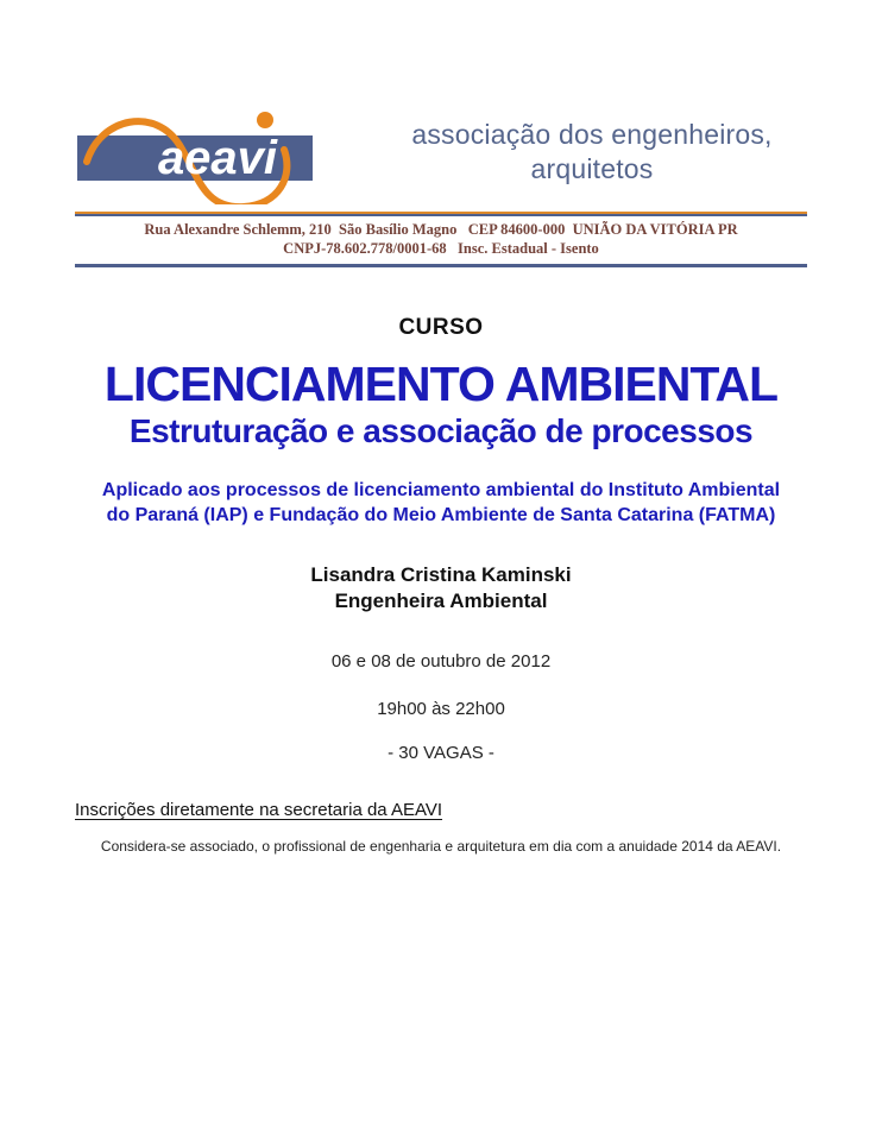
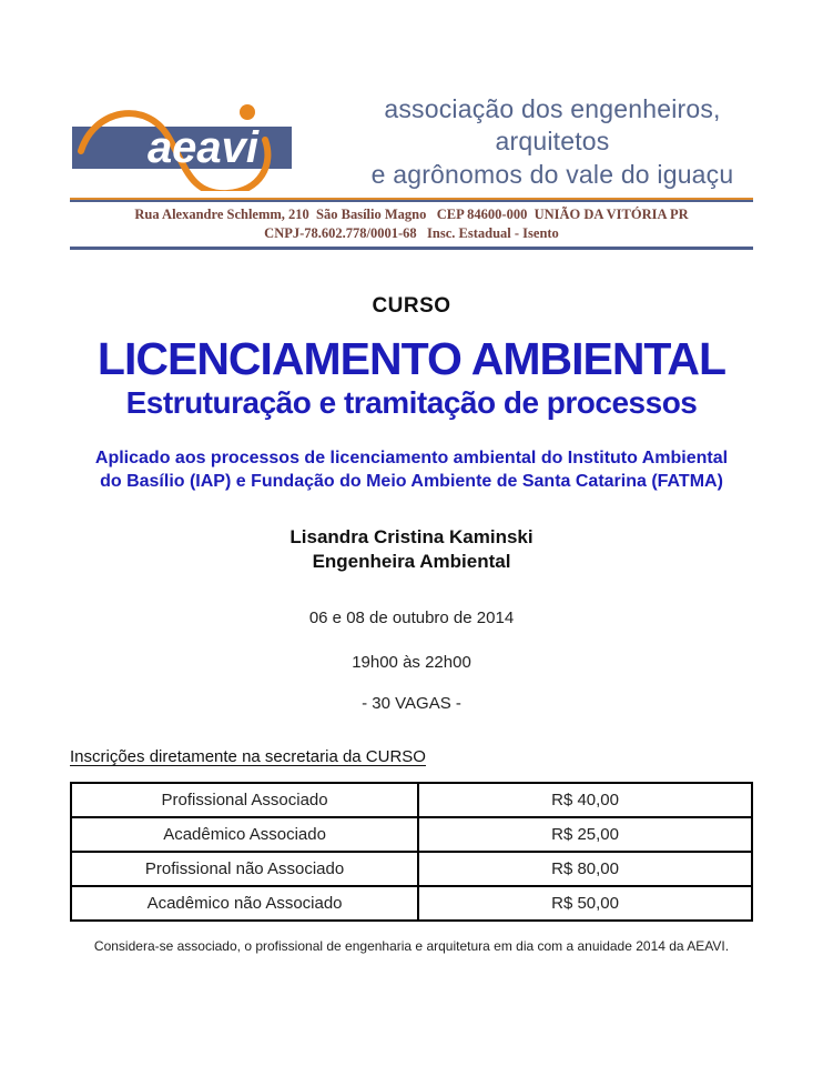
  aeavi
  associação dos engenheiros, arquitetos
+ e agrônomos do vale do iguaçu
  Rua Alexandre Schlemm, 210 São Basílio Magno CEP 84600-000 UNIÃO DA VITÓRIA PR
  CNPJ-78.602.778/0001-68 Insc. Estadual - Isento
  CURSO
  LICENCIAMENTO AMBIENTAL
- Estruturação e associação de processos
+ Estruturação e tramitação de processos
  Aplicado aos processos de licenciamento ambiental do Instituto Ambiental
- do Paraná (IAP) e Fundação do Meio Ambiente de Santa Catarina (FATMA)
+ do Basílio (IAP) e Fundação do Meio Ambiente de Santa Catarina (FATMA)
  Lisandra Cristina Kaminski
  Engenheira Ambiental
- 06 e 08 de outubro de 2012
+ 06 e 08 de outubro de 2014
  19h00 às 22h00
  - 30 VAGAS -
- Inscrições diretamente na secretaria da AEAVI
+ Inscrições diretamente na secretaria da CURSO
+ Profissional Associado	R$ 40,00
+ Acadêmico Associado	R$ 25,00
+ Profissional não Associado	R$ 80,00
+ Acadêmico não Associado	R$ 50,00
  Considera-se associado, o profissional de engenharia e arquitetura em dia com a anuidade 2014 da AEAVI.
